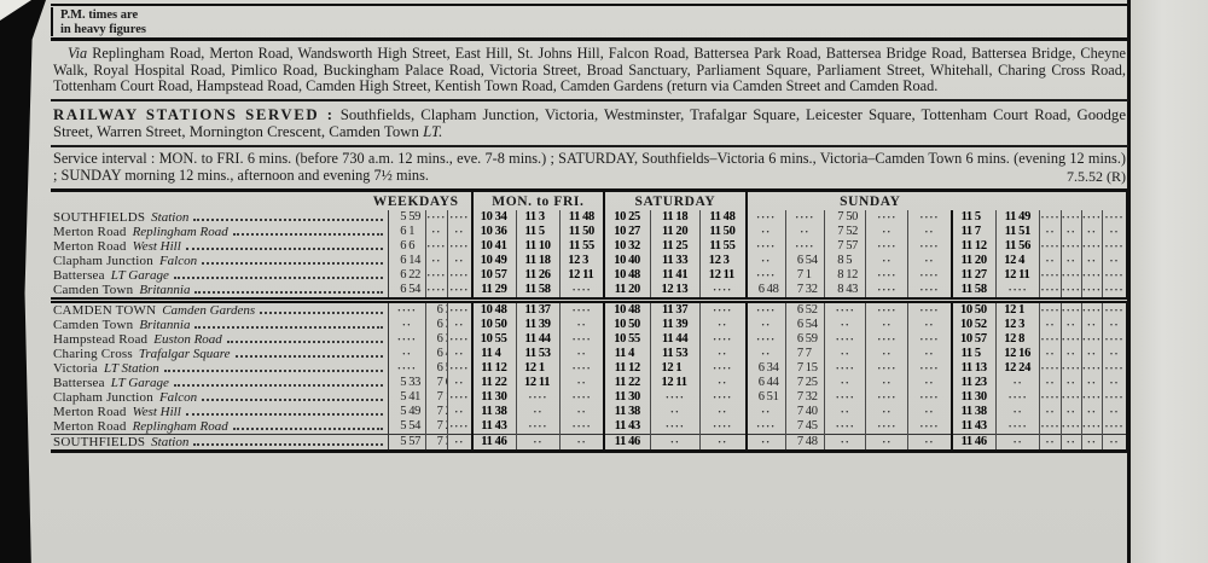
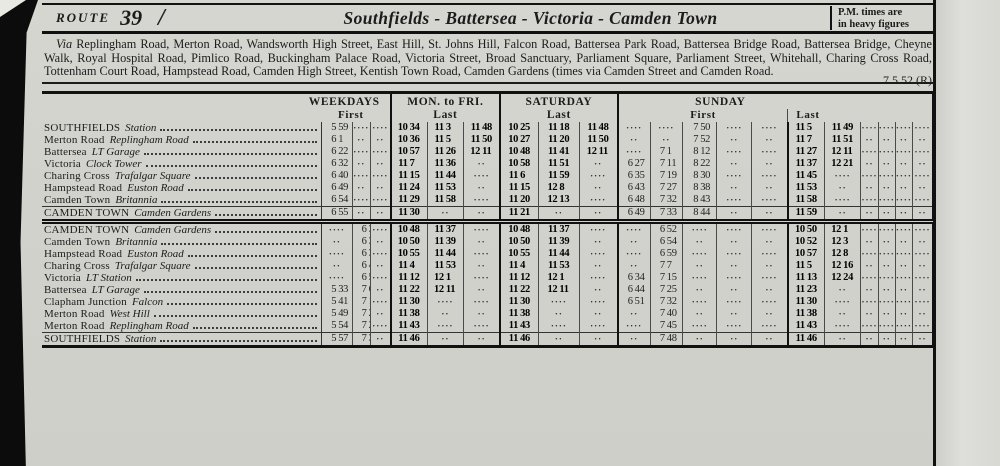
+ ROUTE
+ 39
+ /
+ Southfields - Battersea - Victoria - Camden Town
  P.M. times are
  in heavy figures
- Via Replingham Road, Merton Road, Wandsworth High Street, East Hill, St. Johns Hill, Falcon Road, Battersea Park Road, Battersea Bridge Road, Battersea Bridge, Cheyne Walk, Royal Hospital Road, Pimlico Road, Buckingham Palace Road, Victoria Street, Broad Sanctuary, Parliament Square, Parliament Street, Whitehall, Charing Cross Road, Tottenham Court Road, Hampstead Road, Camden High Street, Kentish Town Road, Camden Gardens (return via Camden Street and Camden Road.
+ Via Replingham Road, Merton Road, Wandsworth High Street, East Hill, St. Johns Hill, Falcon Road, Battersea Park Road, Battersea Bridge Road, Battersea Bridge, Cheyne Walk, Royal Hospital Road, Pimlico Road, Buckingham Palace Road, Victoria Street, Broad Sanctuary, Parliament Square, Parliament Street, Whitehall, Charing Cross Road, Tottenham Court Road, Hampstead Road, Camden High Street, Kentish Town Road, Camden Gardens (times via Camden Street and Camden Road.
- RAILWAY STATIONS SERVED : Southfields, Clapham Junction, Victoria, Westminster, Trafalgar Square, Leicester Square, Tottenham Court Road, Goodge Street, Warren Street, Mornington Crescent, Camden Town LT.
- Service interval : MON. to FRI. 6 mins. (before 730 a.m. 12 mins., eve. 7-8 mins.) ; SATURDAY, Southfields–Victoria 6 mins., Victoria–Camden Town 6 mins. (evening 12 mins.) ; SUNDAY morning 12 mins., afternoon and evening 7½ mins.
  7.5.52 (R)
  WEEKDAYS	MON. to FRI.	SATURDAY	SUNDAY
+ First	Last	Last	First	Last
  SOUTHFIELDS Station	5 59	····	····	10 34	11 3	11 48	10 25	11 18	11 48	····	····	7 50	····	····	11 5	11 49	····	····	····	····
  Merton Road Replingham Road	6 1	··	··	10 36	11 5	11 50	10 27	11 20	11 50	··	··	7 52	··	··	11 7	11 51	··	··	··	··
- Merton Road West Hill	6 6	····	····	10 41	11 10	11 55	10 32	11 25	11 55	····	····	7 57	····	····	11 12	11 56	····	····	····	····
- Clapham Junction Falcon	6 14	··	··	10 49	11 18	12 3	10 40	11 33	12 3	··	6 54	8 5	··	··	11 20	12 4	··	··	··	··
  Battersea LT Garage	6 22	····	····	10 57	11 26	12 11	10 48	11 41	12 11	····	7 1	8 12	····	····	11 27	12 11	····	····	····	····
+ Victoria Clock Tower	6 32	··	··	11 7	11 36	··	10 58	11 51	··	6 27	7 11	8 22	··	··	11 37	12 21	··	··	··	··
+ Charing Cross Trafalgar Square	6 40	····	····	11 15	11 44	····	11 6	11 59	····	6 35	7 19	8 30	····	····	11 45	····	····	····	····	····
+ Hampstead Road Euston Road	6 49	··	··	11 24	11 53	··	11 15	12 8	··	6 43	7 27	8 38	··	··	11 53	··	··	··	··	··
  Camden Town Britannia	6 54	····	····	11 29	11 58	····	11 20	12 13	····	6 48	7 32	8 43	····	····	11 58	····	····	····	····	····
+ CAMDEN TOWN Camden Gardens	6 55	··	··	11 30	··	··	11 21	··	··	6 49	7 33	8 44	··	··	11 59	··	··	··	··	··
  CAMDEN TOWN Camden Gardens	····	6	····	10 48	11 37	····	10 48	11 37	····	····	6 52	····	····	····	10 50	12 1	····	····	····	····
  Camden Town Britannia	··	6	··	10 50	11 39	··	10 50	11 39	··	··	6 54	··	··	··	10 52	12 3	··	··	··	··
  Hampstead Road Euston Road	····	6	····	10 55	11 44	····	10 55	11 44	····	····	6 59	····	····	····	10 57	12 8	····	····	····	····
  Charing Cross Trafalgar Square	··	6	··	11 4	11 53	··	11 4	11 53	··	··	7 7	··	··	··	11 5	12 16	··	··	··	··
  Victoria LT Station	····	6	····	11 12	12 1	····	11 12	12 1	····	6 34	7 15	····	····	····	11 13	12 24	····	····	····	····
  Battersea LT Garage	5 33	7	··	11 22	12 11	··	11 22	12 11	··	6 44	7 25	··	··	··	11 23	··	··	··	··	··
  Clapham Junction Falcon	5 41	7	····	11 30	····	····	11 30	····	····	6 51	7 32	····	····	····	11 30	····	····	····	····	····
  Merton Road West Hill	5 49	7	··	11 38	··	··	11 38	··	··	··	7 40	··	··	··	11 38	··	··	··	··	··
  Merton Road Replingham Road	5 54	7	····	11 43	····	····	11 43	····	····	····	7 45	····	····	····	11 43	····	····	····	····	····
  SOUTHFIELDS Station	5 57	7	··	11 46	··	··	11 46	··	··	··	7 48	··	··	··	11 46	··	··	··	··	··
